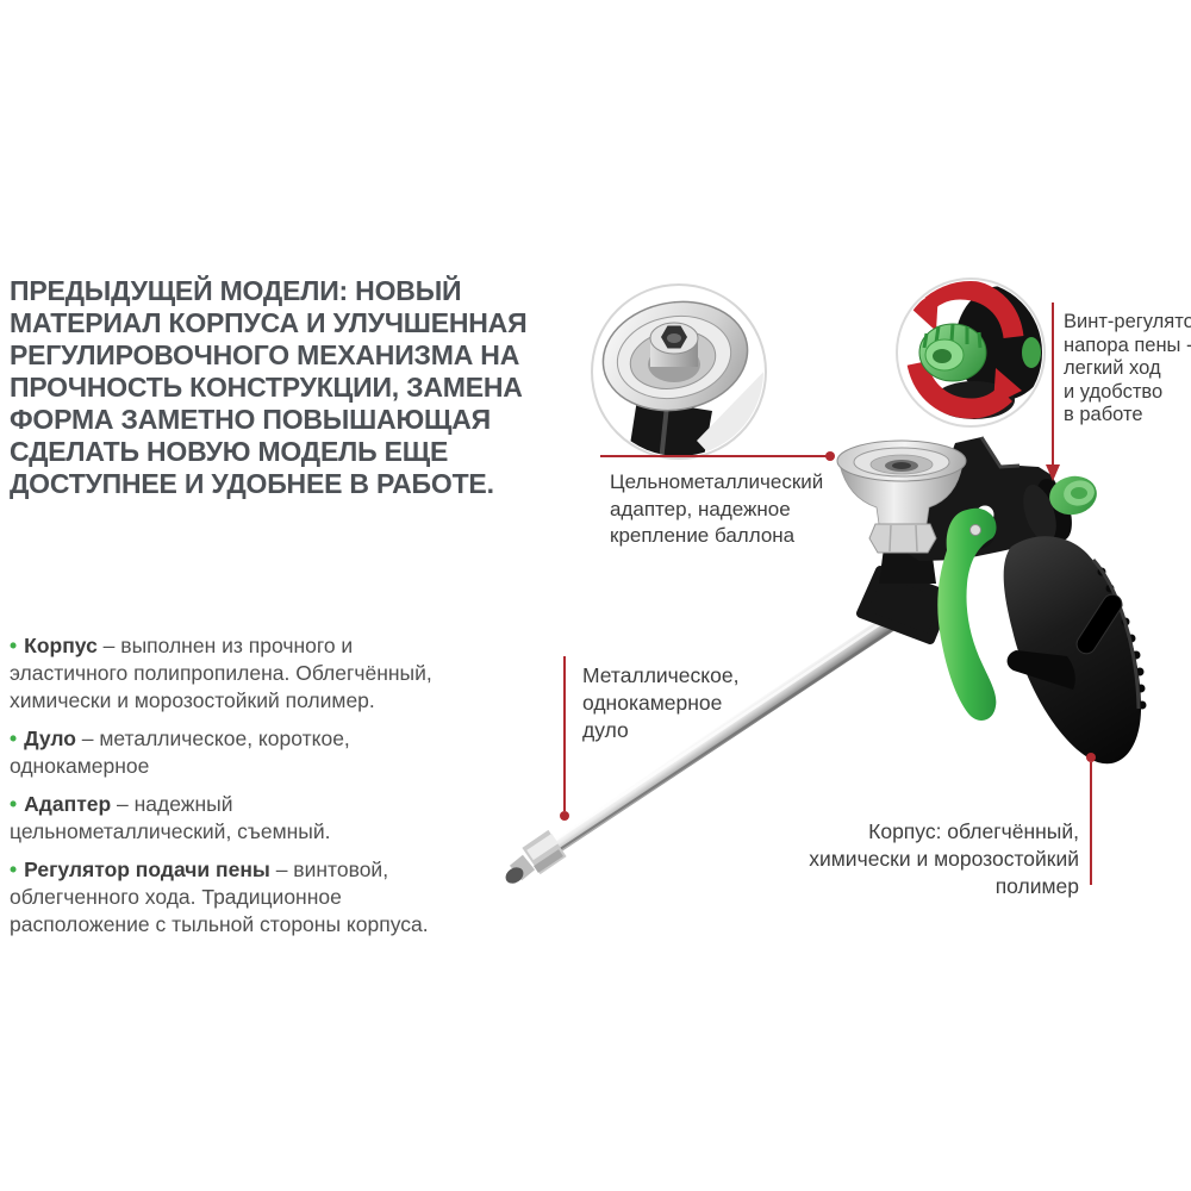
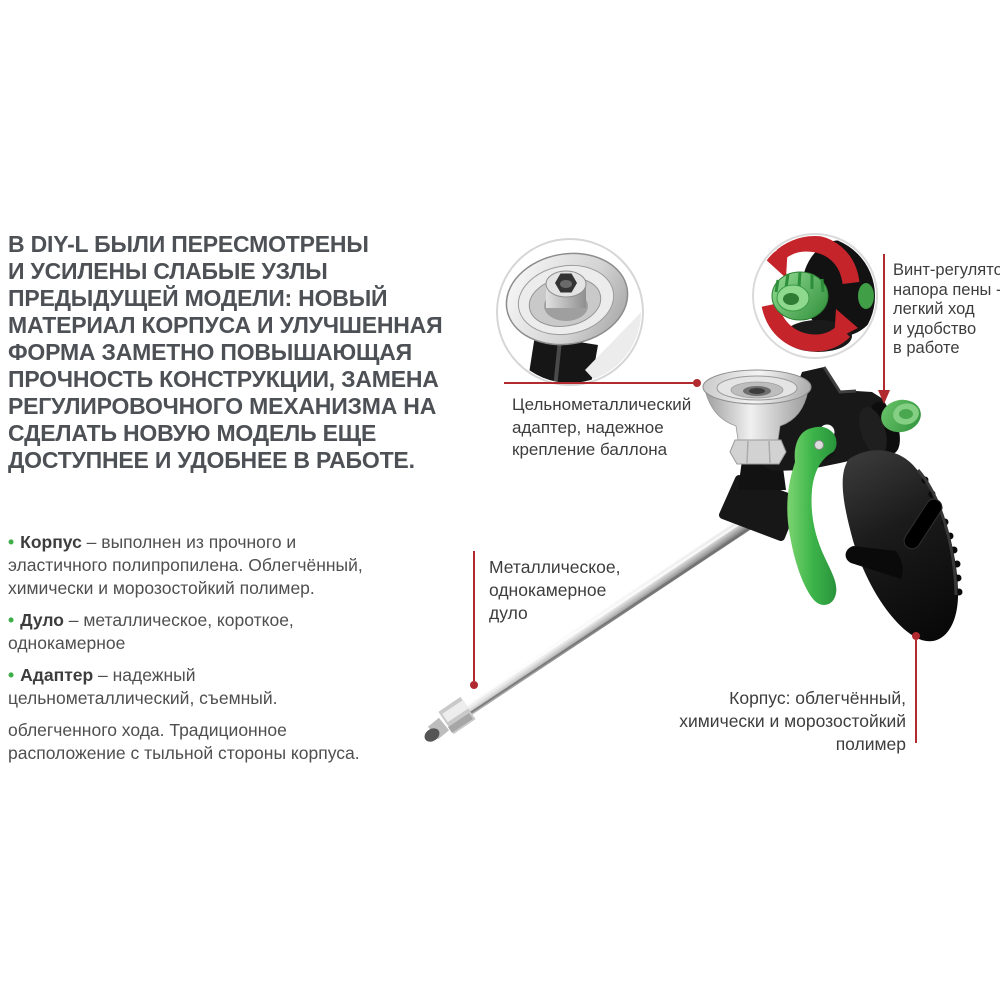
+ В DIY-L БЫЛИ ПЕРЕСМОТРЕНЫ
+ И УСИЛЕНЫ СЛАБЫЕ УЗЛЫ
  ПРЕДЫДУЩЕЙ МОДЕЛИ: НОВЫЙ
  МАТЕРИАЛ КОРПУСА И УЛУЧШЕННАЯ
- РЕГУЛИРОВОЧНОГО МЕХАНИЗМА НА
+ ФОРМА ЗАМЕТНО ПОВЫШАЮЩАЯ
  ПРОЧНОСТЬ КОНСТРУКЦИИ, ЗАМЕНА
- ФОРМА ЗАМЕТНО ПОВЫШАЮЩАЯ
+ РЕГУЛИРОВОЧНОГО МЕХАНИЗМА НА
  СДЕЛАТЬ НОВУЮ МОДЕЛЬ ЕЩЕ
  ДОСТУПНЕЕ И УДОБНЕЕ В РАБОТЕ.
  • Корпус – выполнен из прочного и
  эластичного полипропилена. Облегчённый,
  химически и морозостойкий полимер.
  • Дуло – металлическое, короткое,
  однокамерное
  • Адаптер – надежный
  цельнометаллический, съемный.
- • Регулятор подачи пены – винтовой,
  облегченного хода. Традиционное
  расположение с тыльной стороны корпуса.
  Цельнометаллический
  адаптер, надежное
  крепление баллона
  Винт-регулято
  напора пены -
  легкий ход
  и удобство
  в работе
  Металлическое,
  однокамерное
  дуло
  Корпус: облегчённый,
  химически и морозостойкий
  полимер
